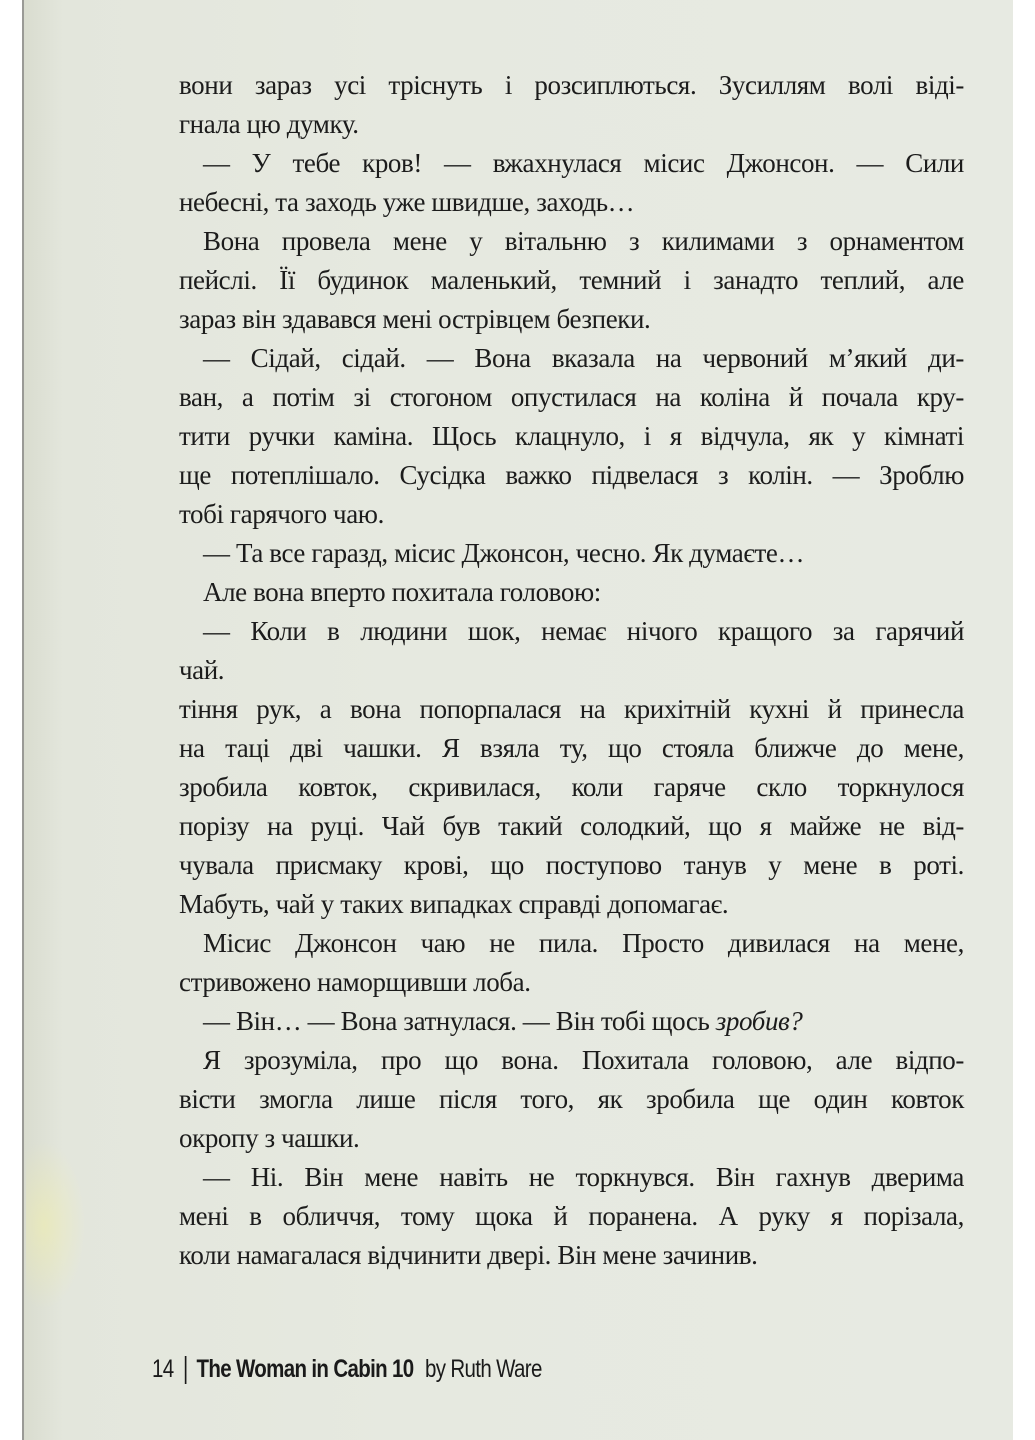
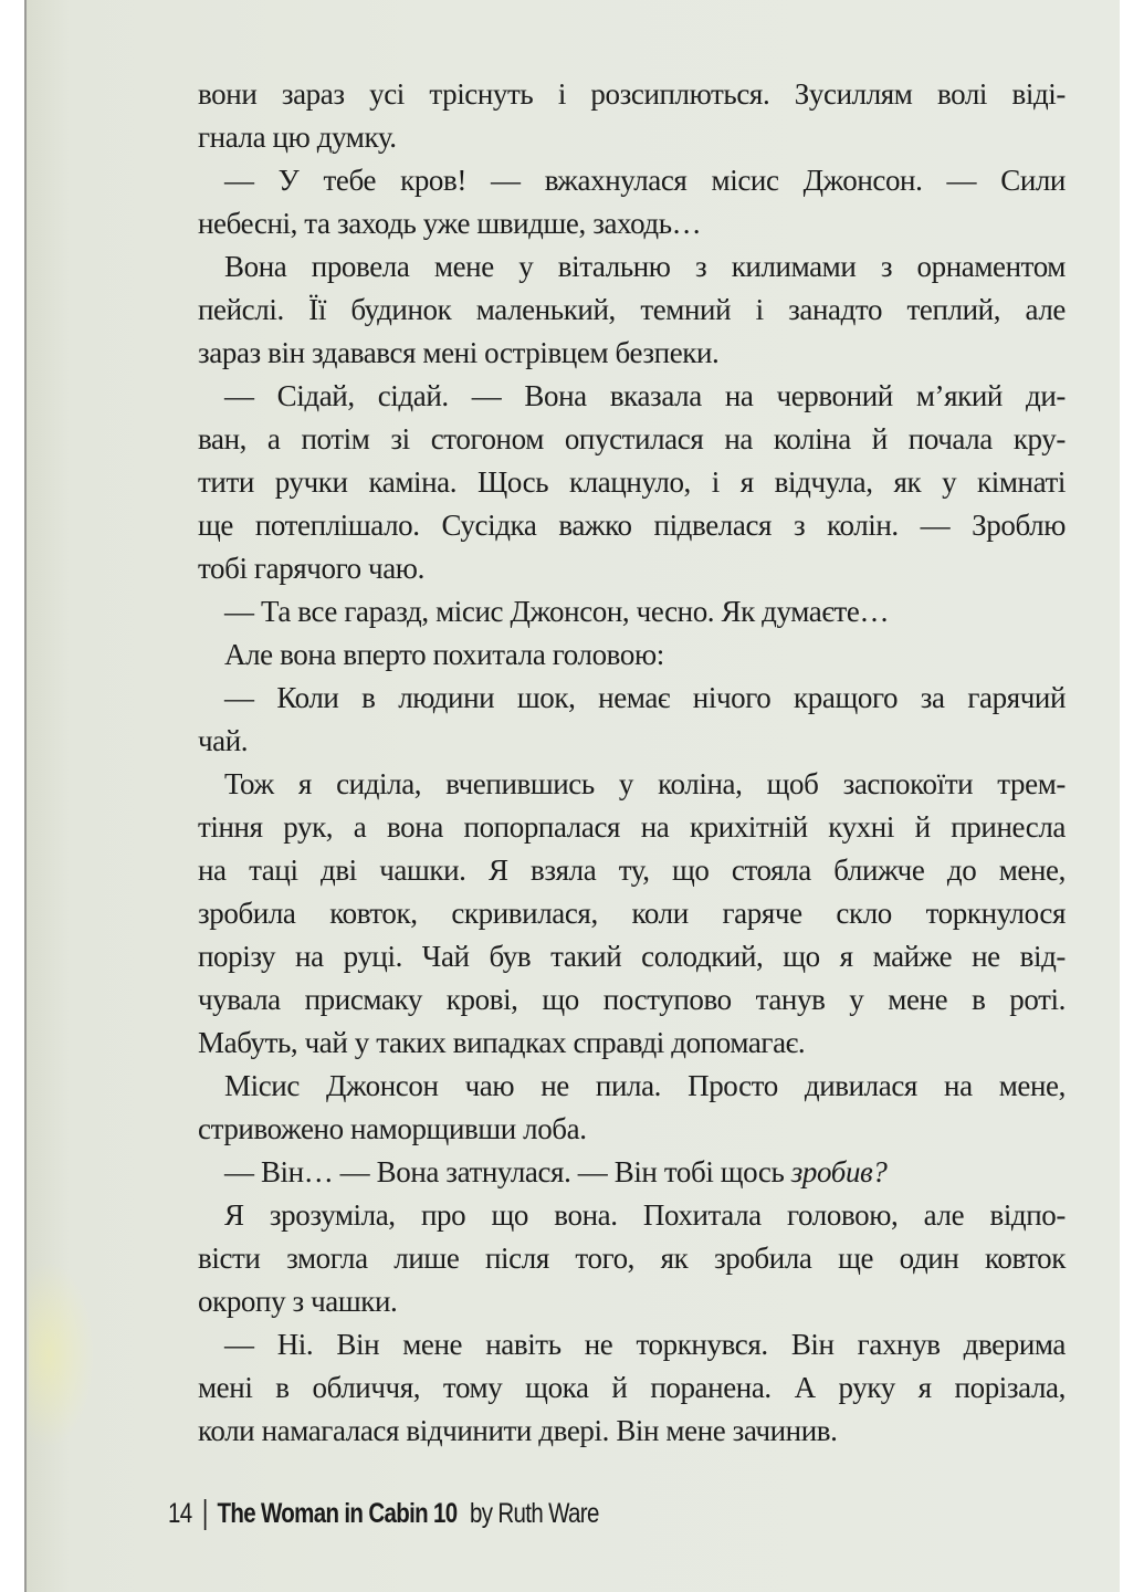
  вони зараз усі тріснуть і розсиплються. Зусиллям волі віді-
  гнала цю думку.
  — У тебе кров! — вжахнулася місис Джонсон. — Сили
  небесні, та заходь уже швидше, заходь…
  Вона провела мене у вітальню з килимами з орнаментом
  пейслі. Її будинок маленький, темний і занадто теплий, але
  зараз він здавався мені острівцем безпеки.
  — Сідай, сідай. — Вона вказала на червоний м’який ди-
  ван, а потім зі стогоном опустилася на коліна й почала кру-
  тити ручки каміна. Щось клацнуло, і я відчула, як у кімнаті
  ще потеплішало. Сусідка важко підвелася з колін. — Зроблю
  тобі гарячого чаю.
  — Та все гаразд, місис Джонсон, чесно. Як думаєте…
  Але вона вперто похитала головою:
  — Коли в людини шок, немає нічого кращого за гарячий
  чай.
+ Тож я сиділа, вчепившись у коліна, щоб заспокоїти трем-
  тіння рук, а вона попорпалася на крихітній кухні й принесла
  на таці дві чашки. Я взяла ту, що стояла ближче до мене,
  зробила ковток, скривилася, коли гаряче скло торкнулося
  порізу на руці. Чай був такий солодкий, що я майже не від-
  чувала присмаку крові, що поступово танув у мене в роті.
  Мабуть, чай у таких випадках справді допомагає.
  Місис Джонсон чаю не пила. Просто дивилася на мене,
  стривожено наморщивши лоба.
  — Він… — Вона затнулася. — Він тобі щось зробив?
  Я зрозуміла, про що вона. Похитала головою, але відпо-
  вісти змогла лише після того, як зробила ще один ковток
  окропу з чашки.
  — Ні. Він мене навіть не торкнувся. Він гахнув дверима
  мені в обличчя, тому щока й поранена. А руку я порізала,
  коли намагалася відчинити двері. Він мене зачинив.
  14
  The Woman in Cabin 10
  by Ruth Ware
